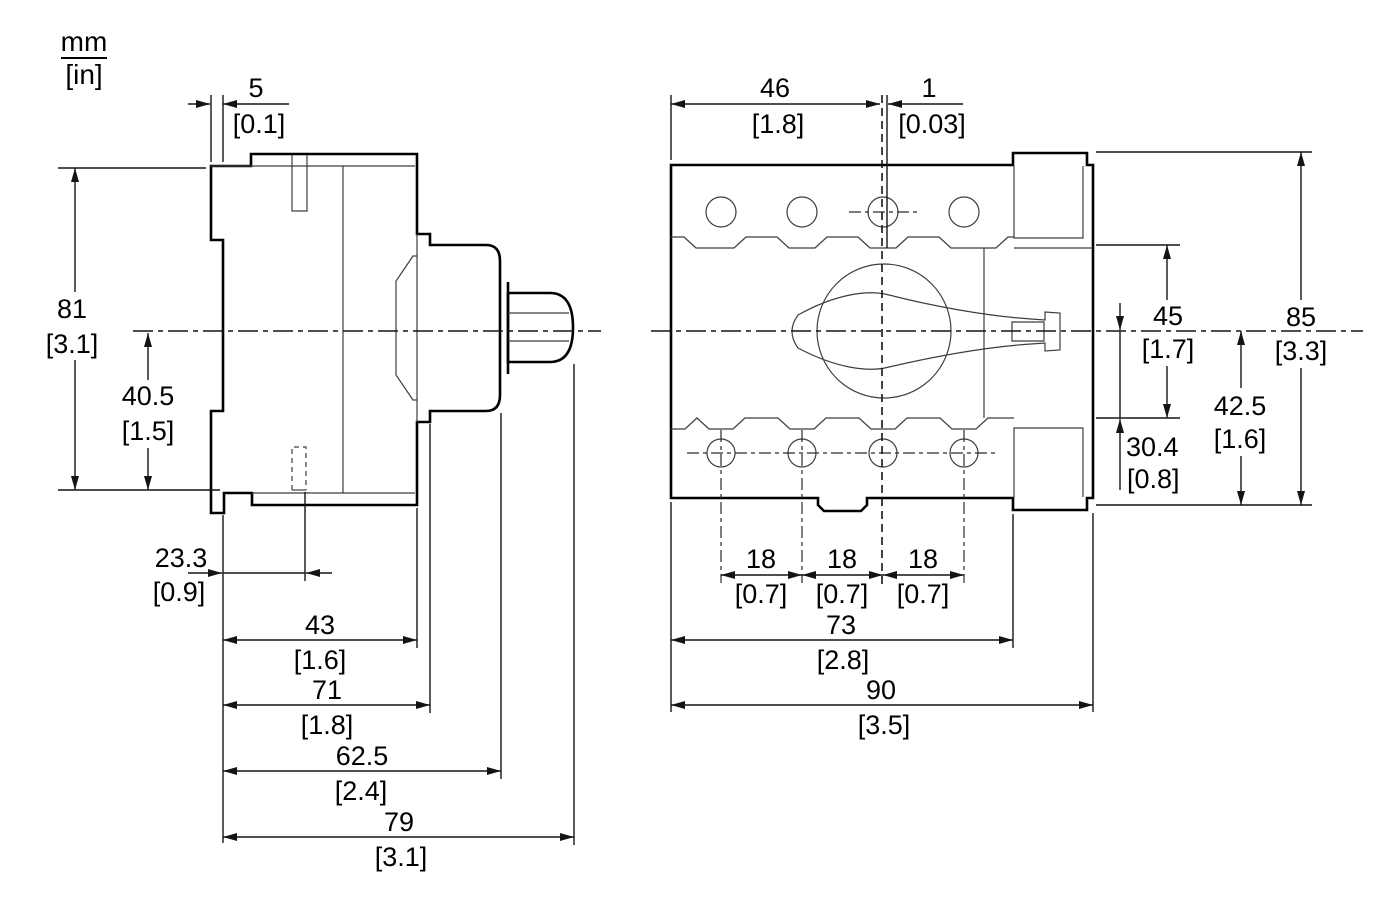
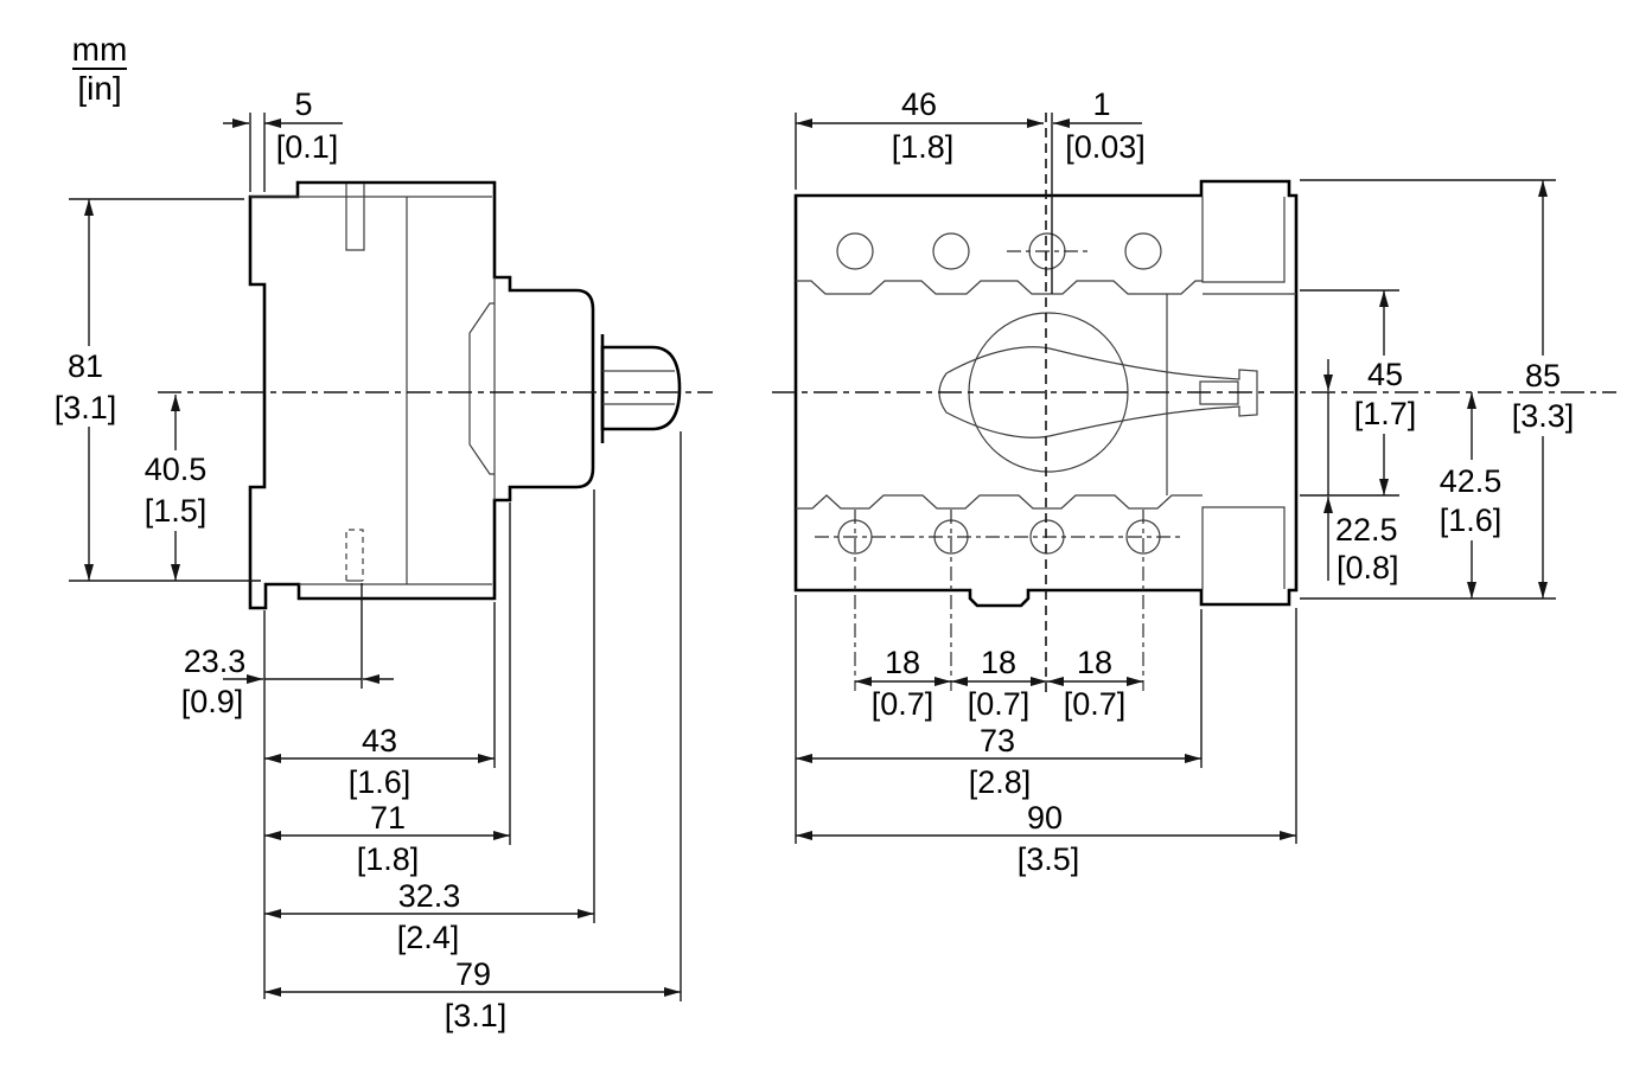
  mm
  [in]
  5
  [0.1]
  81
  [3.1]
  40.5
  [1.5]
  23.3
  [0.9]
  43
  [1.6]
  71
  [1.8]
- 62.5
+ 32.3
  [2.4]
  79
  [3.1]
  46
  [1.8]
  1
  [0.03]
  45
  [1.7]
  85
  [3.3]
  42.5
  [1.6]
- 30.4
+ 22.5
  [0.8]
  18
  [0.7]
  18
  [0.7]
  18
  [0.7]
  73
  [2.8]
  90
  [3.5]
